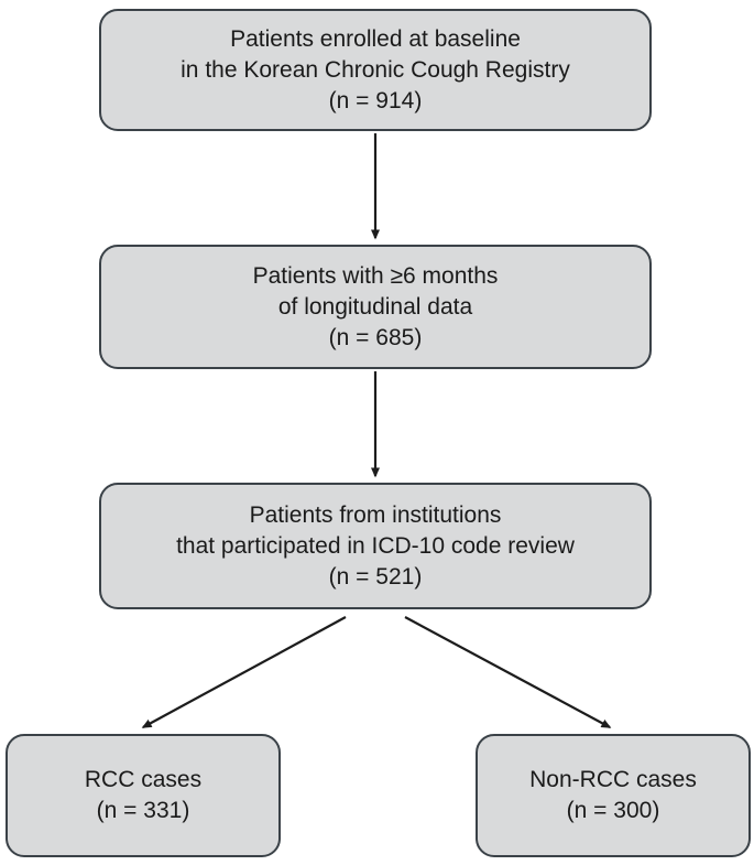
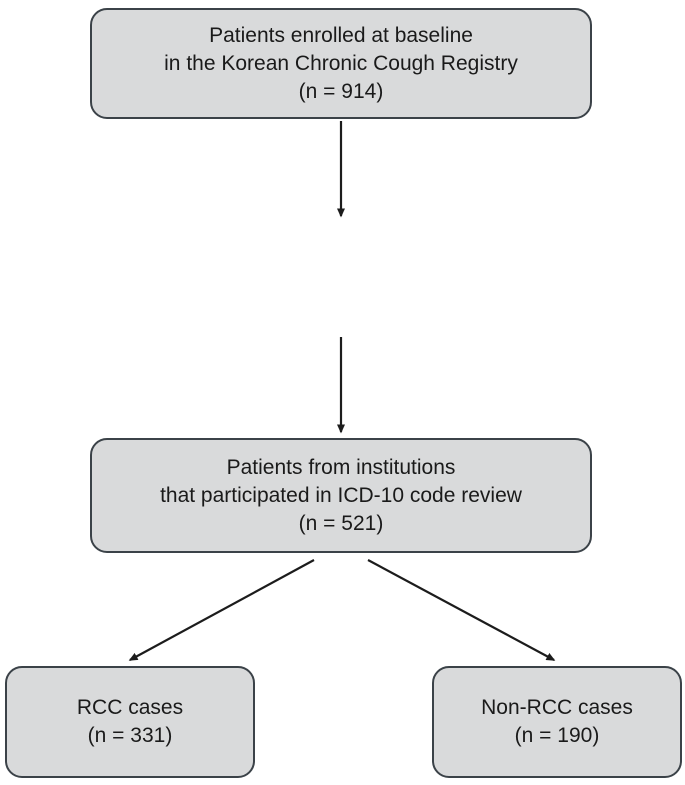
  Patients enrolled at baseline
  in the Korean Chronic Cough Registry
  (n = 914)
- Patients with ≥6 months
- of longitudinal data
- (n = 685)
  Patients from institutions
  that participated in ICD-10 code review
  (n = 521)
  RCC cases
  (n = 331)
  Non-RCC cases
- (n = 300)
+ (n = 190)
